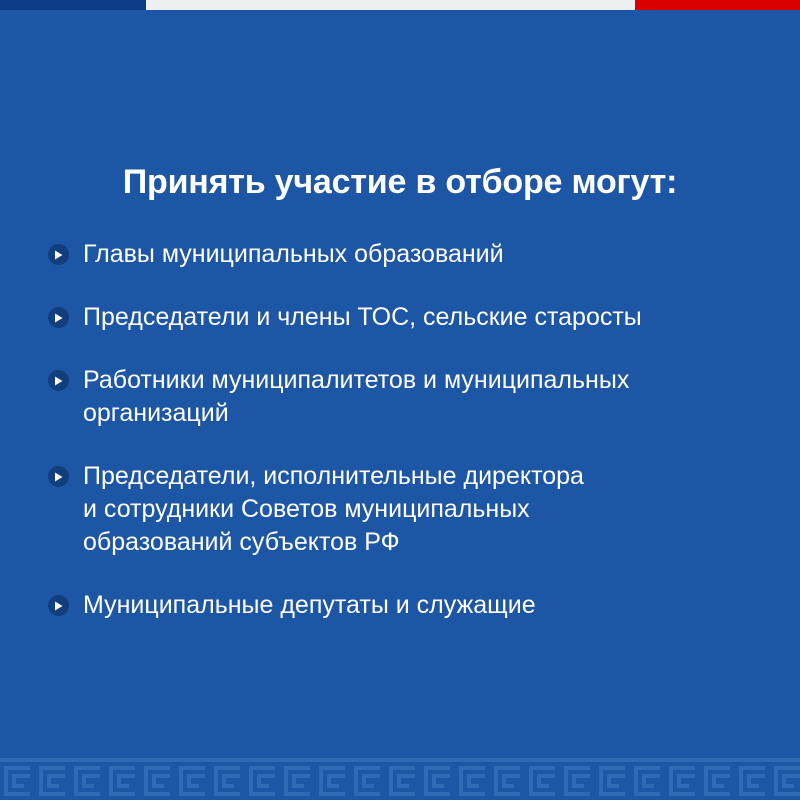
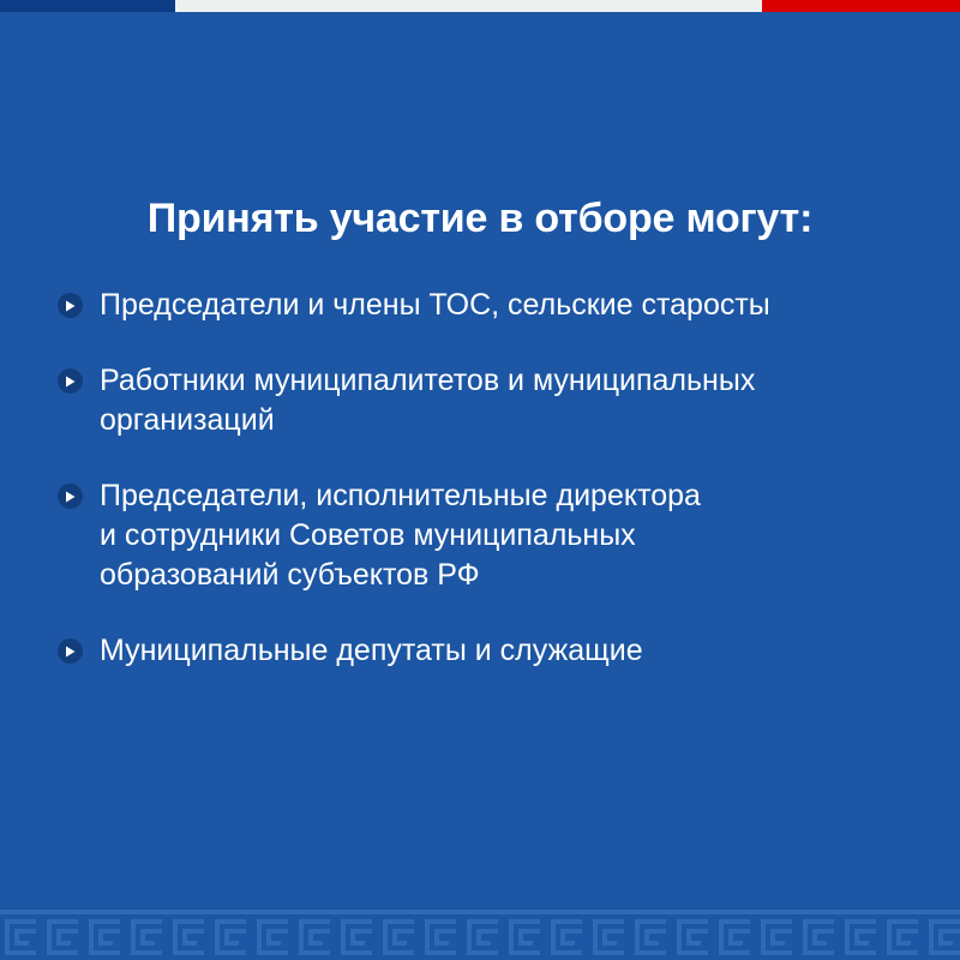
  Принять участие в отборе могут:
- Главы муниципальных образований
  Председатели и члены ТОС, сельские старосты
  Работники муниципалитетов и муниципальных
  организаций
  Председатели, исполнительные директора
  и сотрудники Советов муниципальных
  образований субъектов РФ
  Муниципальные депутаты и служащие
